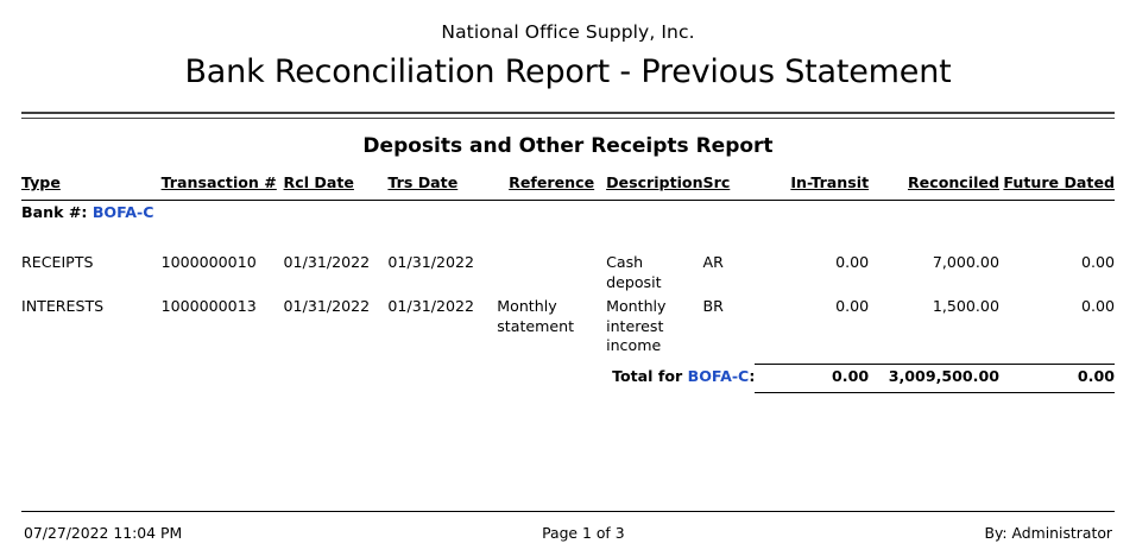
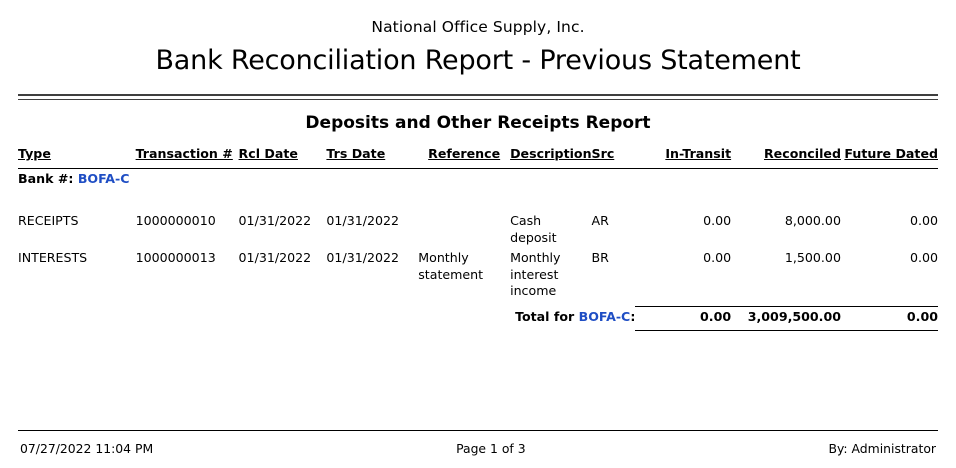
  National Office Supply, Inc.
  Bank Reconciliation Report - Previous Statement
  Deposits and Other Receipts Report
  Type	Transaction #	Rcl Date	Trs Date	Reference	Description	Src	In-Transit	Reconciled	Future Dated
  Bank #: BOFA-C
- RECEIPTS	1000000010	01/31/2022	01/31/2022		Cash deposit	AR	0.00	7,000.00	0.00
+ RECEIPTS	1000000010	01/31/2022	01/31/2022		Cash deposit	AR	0.00	8,000.00	0.00
  INTERESTS	1000000013	01/31/2022	01/31/2022	Monthly statement	Monthly interest income	BR	0.00	1,500.00	0.00
  Total for BOFA-C:	0.00	3,009,500.00	0.00
  07/27/2022 11:04 PM
  Page 1 of 3
  By: Administrator
